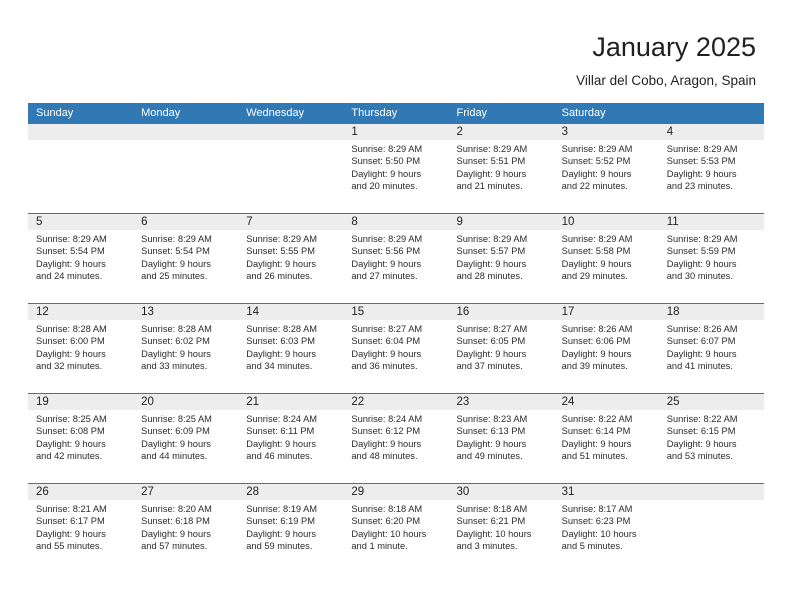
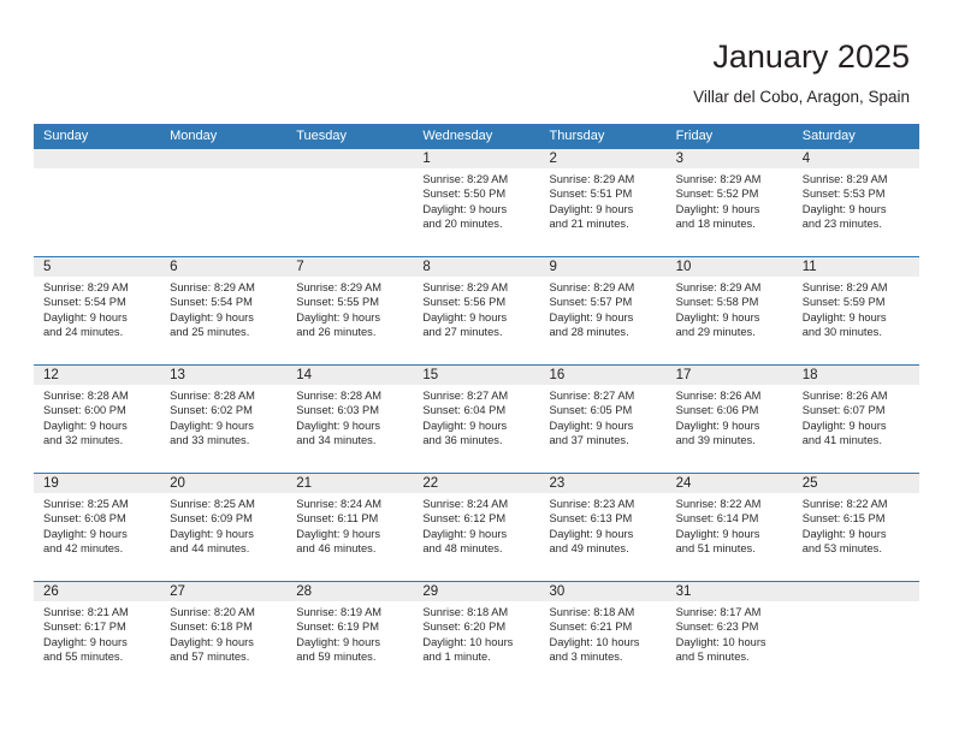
  January 2025
  Villar del Cobo, Aragon, Spain
  Sunday
  Monday
+ Tuesday
  Wednesday
  Thursday
  Friday
  Saturday
  1
  Sunrise: 8:29 AM
  Sunset: 5:50 PM
  Daylight: 9 hours
  and 20 minutes.
  2
  Sunrise: 8:29 AM
  Sunset: 5:51 PM
  Daylight: 9 hours
  and 21 minutes.
  3
  Sunrise: 8:29 AM
  Sunset: 5:52 PM
  Daylight: 9 hours
- and 22 minutes.
+ and 18 minutes.
  4
  Sunrise: 8:29 AM
  Sunset: 5:53 PM
  Daylight: 9 hours
  and 23 minutes.
  5
  Sunrise: 8:29 AM
  Sunset: 5:54 PM
  Daylight: 9 hours
  and 24 minutes.
  6
  Sunrise: 8:29 AM
  Sunset: 5:54 PM
  Daylight: 9 hours
  and 25 minutes.
  7
  Sunrise: 8:29 AM
  Sunset: 5:55 PM
  Daylight: 9 hours
  and 26 minutes.
  8
  Sunrise: 8:29 AM
  Sunset: 5:56 PM
  Daylight: 9 hours
  and 27 minutes.
  9
  Sunrise: 8:29 AM
  Sunset: 5:57 PM
  Daylight: 9 hours
  and 28 minutes.
  10
  Sunrise: 8:29 AM
  Sunset: 5:58 PM
  Daylight: 9 hours
  and 29 minutes.
  11
  Sunrise: 8:29 AM
  Sunset: 5:59 PM
  Daylight: 9 hours
  and 30 minutes.
  12
  Sunrise: 8:28 AM
  Sunset: 6:00 PM
  Daylight: 9 hours
  and 32 minutes.
  13
  Sunrise: 8:28 AM
  Sunset: 6:02 PM
  Daylight: 9 hours
  and 33 minutes.
  14
  Sunrise: 8:28 AM
  Sunset: 6:03 PM
  Daylight: 9 hours
  and 34 minutes.
  15
  Sunrise: 8:27 AM
  Sunset: 6:04 PM
  Daylight: 9 hours
  and 36 minutes.
  16
  Sunrise: 8:27 AM
  Sunset: 6:05 PM
  Daylight: 9 hours
  and 37 minutes.
  17
  Sunrise: 8:26 AM
  Sunset: 6:06 PM
  Daylight: 9 hours
  and 39 minutes.
  18
  Sunrise: 8:26 AM
  Sunset: 6:07 PM
  Daylight: 9 hours
  and 41 minutes.
  19
  Sunrise: 8:25 AM
  Sunset: 6:08 PM
  Daylight: 9 hours
  and 42 minutes.
  20
  Sunrise: 8:25 AM
  Sunset: 6:09 PM
  Daylight: 9 hours
  and 44 minutes.
  21
  Sunrise: 8:24 AM
  Sunset: 6:11 PM
  Daylight: 9 hours
  and 46 minutes.
  22
  Sunrise: 8:24 AM
  Sunset: 6:12 PM
  Daylight: 9 hours
  and 48 minutes.
  23
  Sunrise: 8:23 AM
  Sunset: 6:13 PM
  Daylight: 9 hours
  and 49 minutes.
  24
  Sunrise: 8:22 AM
  Sunset: 6:14 PM
  Daylight: 9 hours
  and 51 minutes.
  25
  Sunrise: 8:22 AM
  Sunset: 6:15 PM
  Daylight: 9 hours
  and 53 minutes.
  26
  Sunrise: 8:21 AM
  Sunset: 6:17 PM
  Daylight: 9 hours
  and 55 minutes.
  27
  Sunrise: 8:20 AM
  Sunset: 6:18 PM
  Daylight: 9 hours
  and 57 minutes.
  28
  Sunrise: 8:19 AM
  Sunset: 6:19 PM
  Daylight: 9 hours
  and 59 minutes.
  29
  Sunrise: 8:18 AM
  Sunset: 6:20 PM
  Daylight: 10 hours
  and 1 minute.
  30
  Sunrise: 8:18 AM
  Sunset: 6:21 PM
  Daylight: 10 hours
  and 3 minutes.
  31
  Sunrise: 8:17 AM
  Sunset: 6:23 PM
  Daylight: 10 hours
  and 5 minutes.
